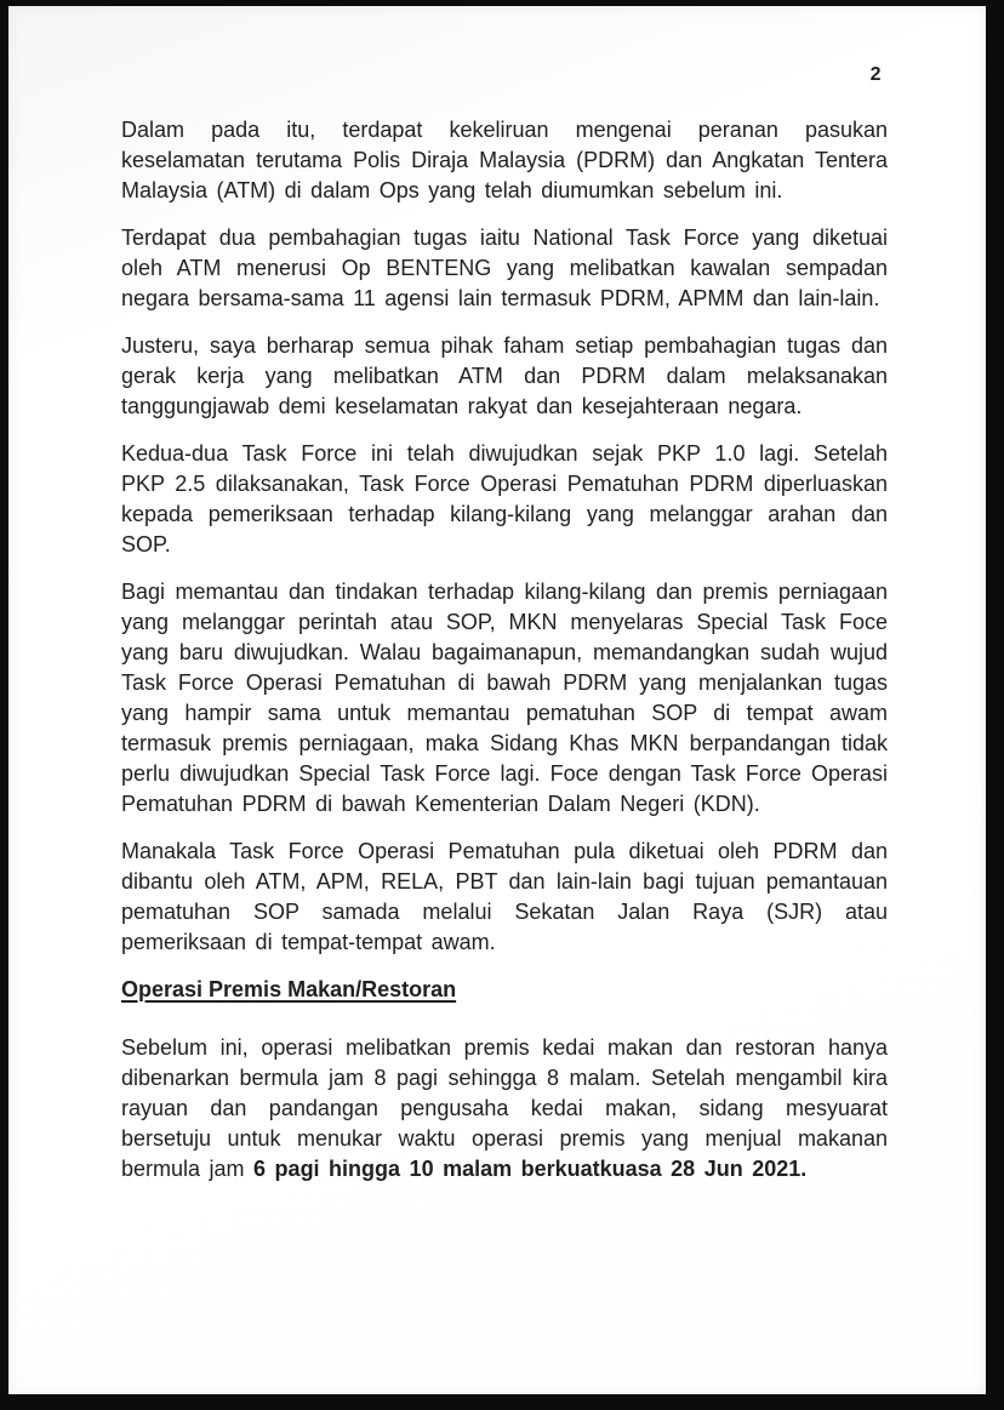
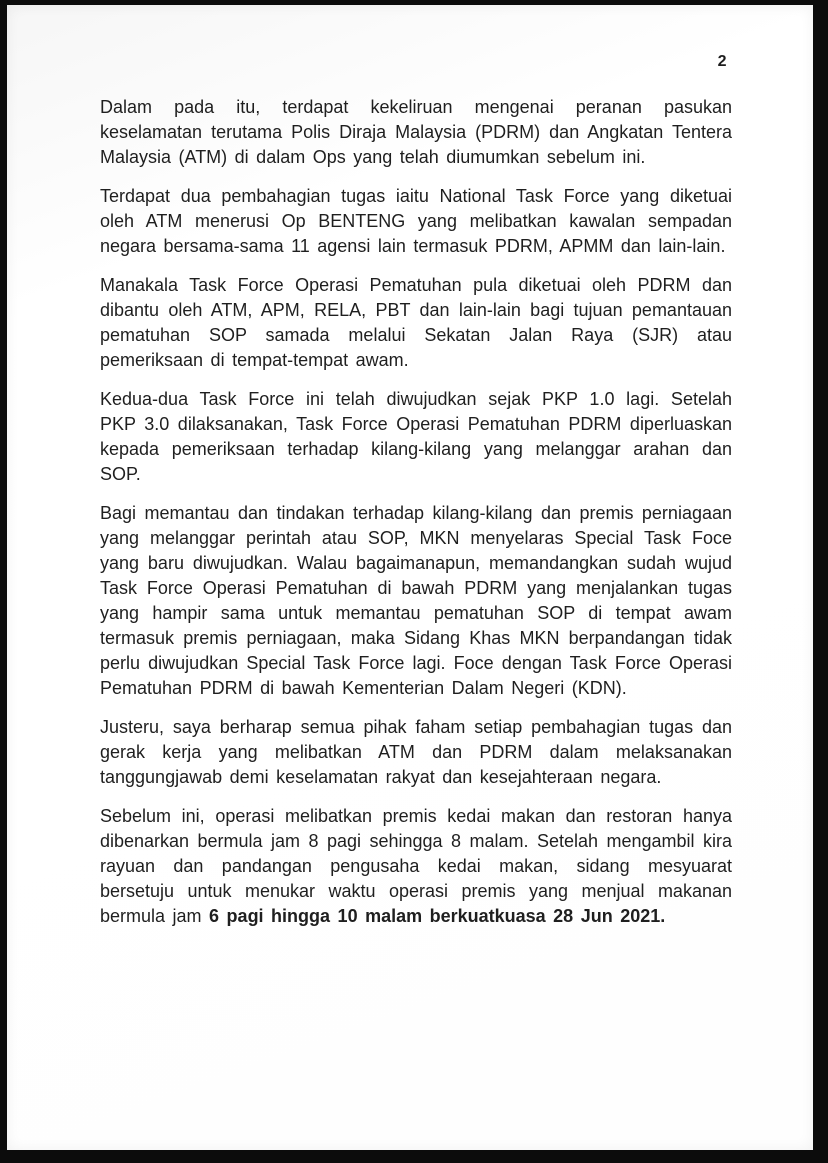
  2
  Dalam pada itu, terdapat kekeliruan mengenai peranan pasukan keselamatan terutama Polis Diraja Malaysia (PDRM) dan Angkatan Tentera Malaysia (ATM) di dalam Ops yang telah diumumkan sebelum ini.
  Terdapat dua pembahagian tugas iaitu National Task Force yang diketuai oleh ATM menerusi Op BENTENG yang melibatkan kawalan sempadan negara bersama-sama 11 agensi lain termasuk PDRM, APMM dan lain-lain.
- Justeru, saya berharap semua pihak faham setiap pembahagian tugas dan gerak kerja yang melibatkan ATM dan PDRM dalam melaksanakan tanggungjawab demi keselamatan rakyat dan kesejahteraan negara.
+ Manakala Task Force Operasi Pematuhan pula diketuai oleh PDRM dan dibantu oleh ATM, APM, RELA, PBT dan lain-lain bagi tujuan pemantauan pematuhan SOP samada melalui Sekatan Jalan Raya (SJR) atau pemeriksaan di tempat-tempat awam.
- Kedua-dua Task Force ini telah diwujudkan sejak PKP 1.0 lagi. Setelah PKP 2.5 dilaksanakan, Task Force Operasi Pematuhan PDRM diperluaskan kepada pemeriksaan terhadap kilang-kilang yang melanggar arahan dan SOP.
+ Kedua-dua Task Force ini telah diwujudkan sejak PKP 1.0 lagi. Setelah PKP 3.0 dilaksanakan, Task Force Operasi Pematuhan PDRM diperluaskan kepada pemeriksaan terhadap kilang-kilang yang melanggar arahan dan SOP.
  Bagi memantau dan tindakan terhadap kilang-kilang dan premis perniagaan yang melanggar perintah atau SOP, MKN menyelaras Special Task Foce yang baru diwujudkan. Walau bagaimanapun, memandangkan sudah wujud Task Force Operasi Pematuhan di bawah PDRM yang menjalankan tugas yang hampir sama untuk memantau pematuhan SOP di tempat awam termasuk premis perniagaan, maka Sidang Khas MKN berpandangan tidak perlu diwujudkan Special Task Force lagi. Foce dengan Task Force Operasi Pematuhan PDRM di bawah Kementerian Dalam Negeri (KDN).
- Manakala Task Force Operasi Pematuhan pula diketuai oleh PDRM dan dibantu oleh ATM, APM, RELA, PBT dan lain-lain bagi tujuan pemantauan pematuhan SOP samada melalui Sekatan Jalan Raya (SJR) atau pemeriksaan di tempat-tempat awam.
+ Justeru, saya berharap semua pihak faham setiap pembahagian tugas dan gerak kerja yang melibatkan ATM dan PDRM dalam melaksanakan tanggungjawab demi keselamatan rakyat dan kesejahteraan negara.
- Operasi Premis Makan/Restoran
  Sebelum ini, operasi melibatkan premis kedai makan dan restoran hanya dibenarkan bermula jam 8 pagi sehingga 8 malam. Setelah mengambil kira rayuan dan pandangan pengusaha kedai makan, sidang mesyuarat bersetuju untuk menukar waktu operasi premis yang menjual makanan bermula jam 6 pagi hingga 10 malam berkuatkuasa 28 Jun 2021.
